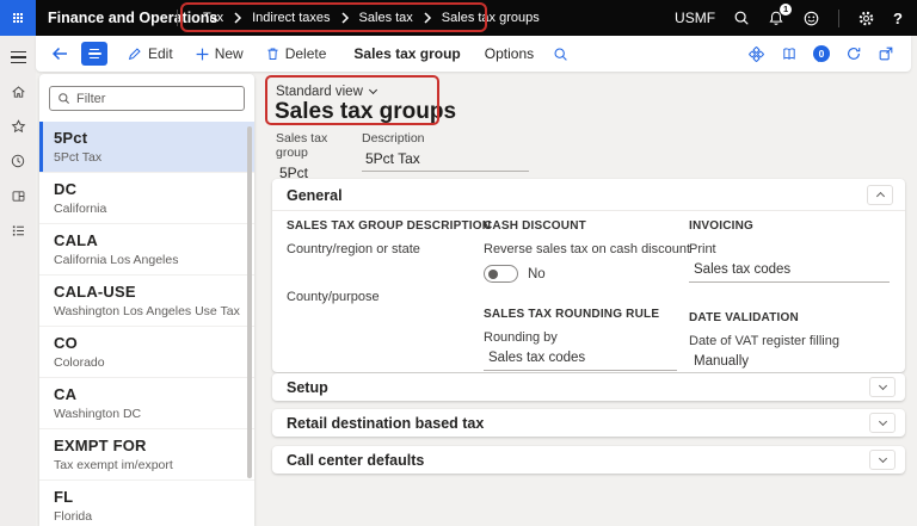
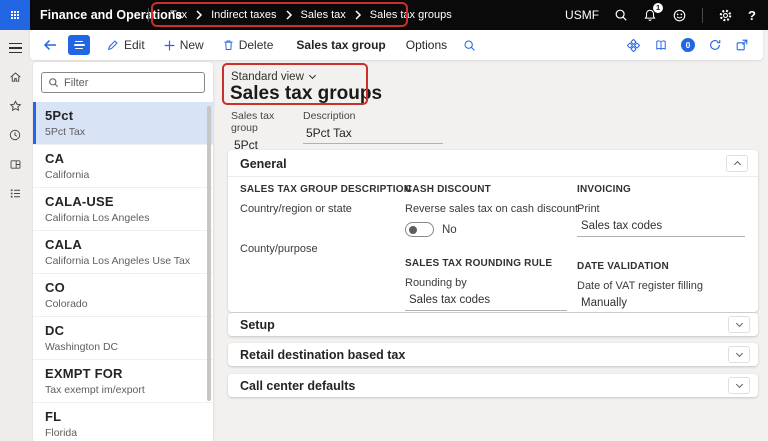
  Finance and Operations
  Tax
  Indirect taxes
  Sales tax
  Sales tax groups
  USMF
  1
  ?
  Edit
  New
  Delete
  Sales tax group
  Options
  0
  Filter
  5Pct
  5Pct Tax
- DC
+ CA
  California
- CALA
+ CALA-USE
  California Los Angeles
- CALA-USE
+ CALA
- Washington Los Angeles Use Tax
+ California Los Angeles Use Tax
  CO
  Colorado
- CA
+ DC
  Washington DC
  EXMPT FOR
  Tax exempt im/export
  FL
  Florida
  Standard view
  Sales tax groups
  Sales tax group
  5Pct
  Description
  5Pct Tax
  General
  SALES TAX GROUP DESCRIPTIO
  Country/region or state
  County/purpose
  CASH DISCOUNT
  Reverse sales tax on cash discoun
  No
  SALES TAX ROUNDING RULE
  Rounding by
  Sales tax codes
  INVOICING
  Print
  Sales tax codes
  DATE VALIDATION
  Date of VAT register filling
  Manually
  Setup
  Retail destination based tax
  Call center defaults
